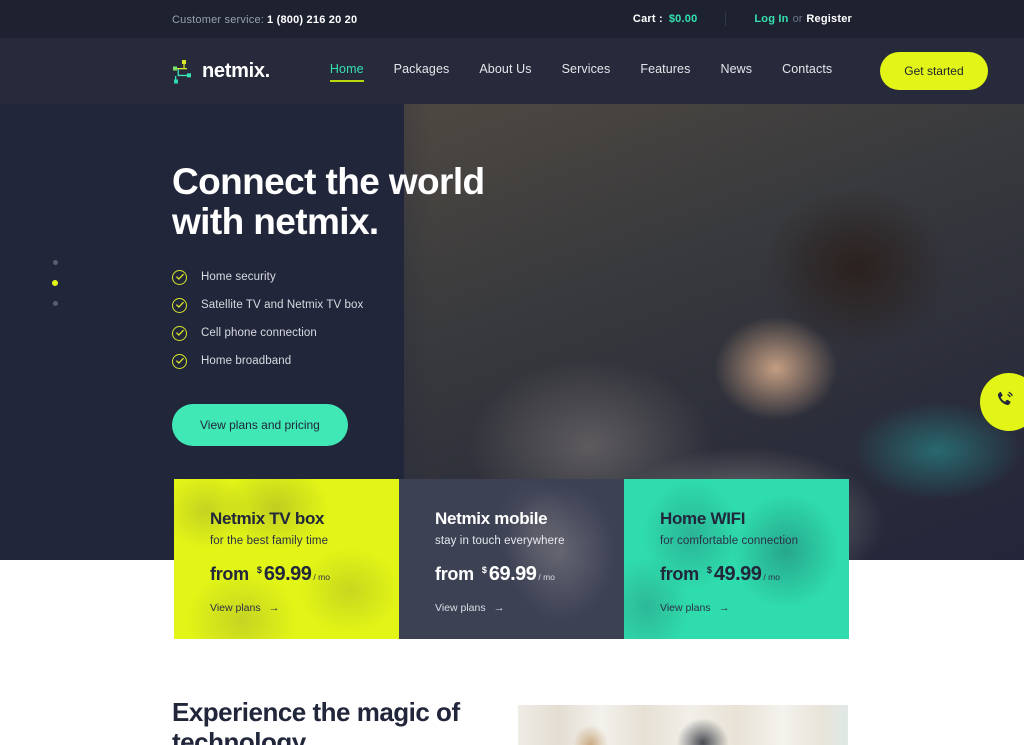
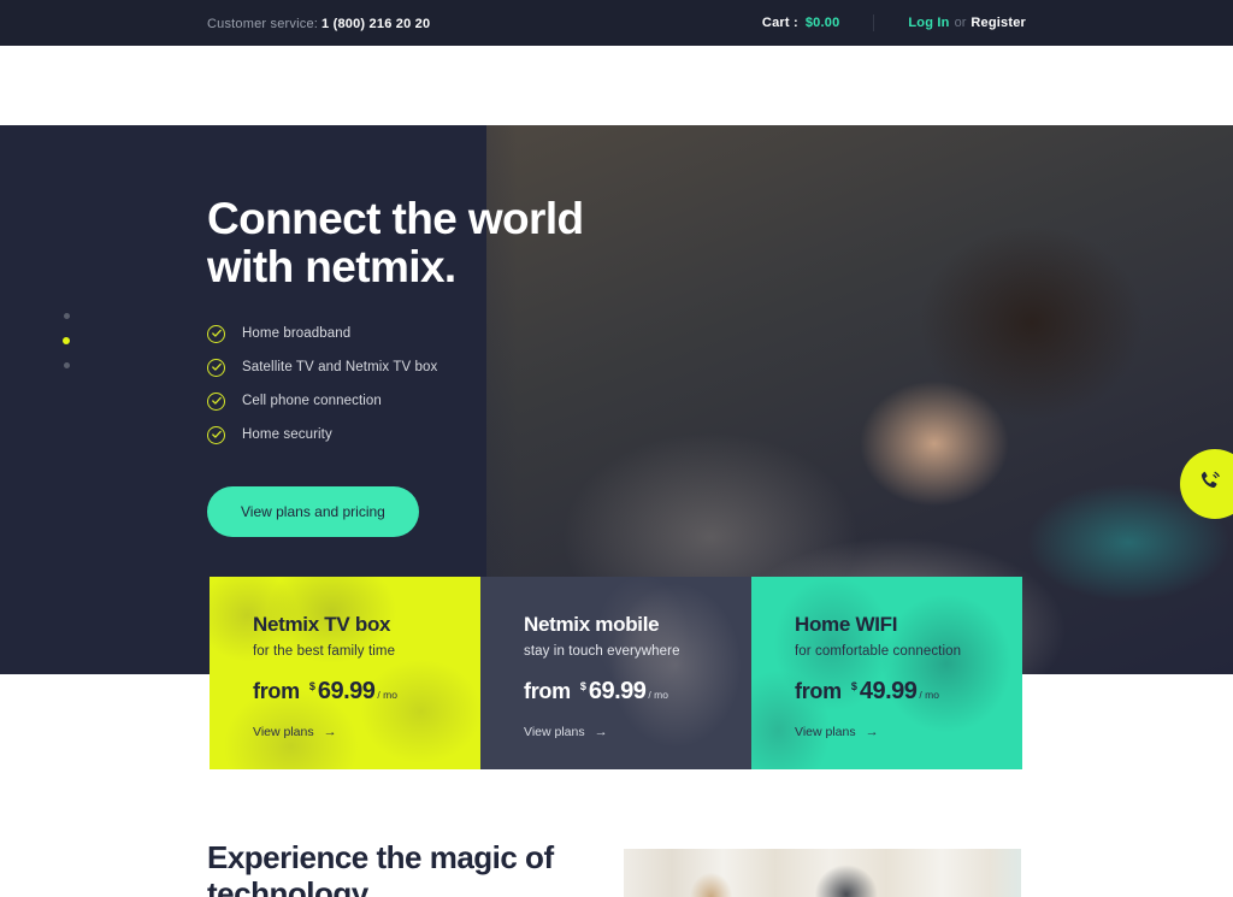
  Customer service: 1 (800) 216 20 20
  Cart :
  $0.00
  Log In
  or
  Register
- netmix.
- Home
- Packages
- About Us
- Services
- Features
- News
- Contacts
- Get started
  Connect the world
  with netmix.
- Home security
+ Home broadband
  Satellite TV and Netmix TV box
  Cell phone connection
- Home broadband
+ Home security
  View plans and pricing
  Experience the magic of technology
  Netmix TV box
  for the best family time
  from
  $
  69.99
  / mo
  View plans
  →
  Netmix mobile
  stay in touch everywhere
  from
  $
  69.99
  / mo
  View plans
  →
  Home WIFI
  for comfortable connection
  from
  $
  49.99
  / mo
  View plans
  →
